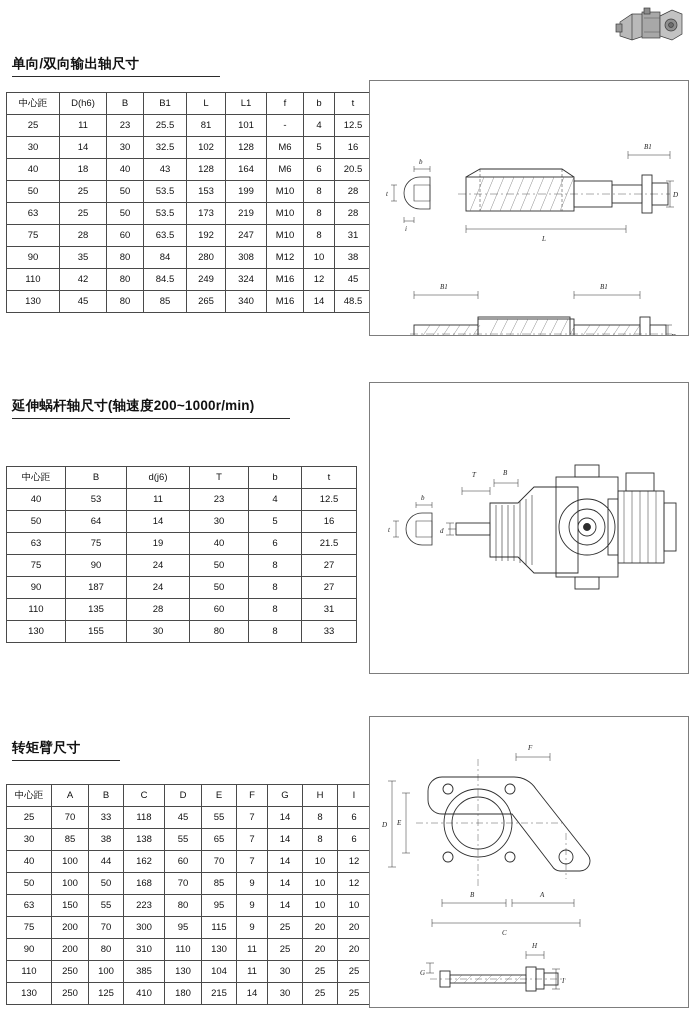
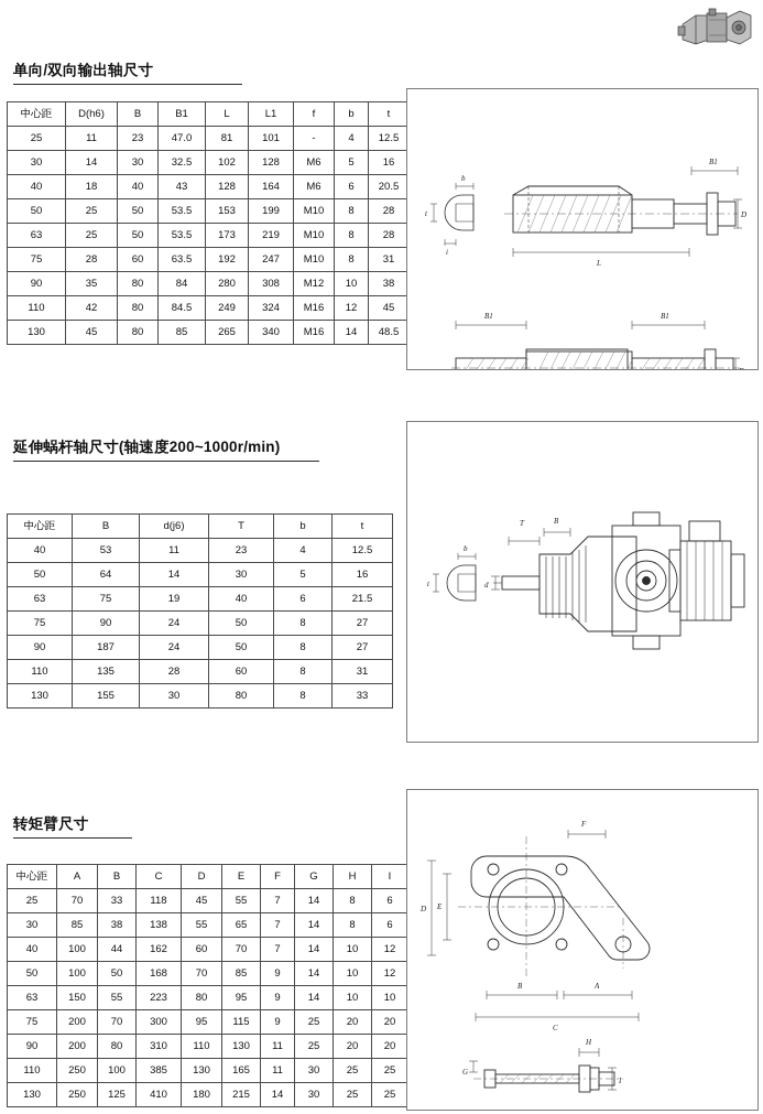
  单向/双向输出轴尺寸
  中心距	D(h6)	B	B1	L	L1	f	b	t
- 25	11	23	25.5	81	101	-	4	12.5
+ 25	11	23	47.0	81	101	-	4	12.5
  30	14	30	32.5	102	128	M6	5	16
  40	18	40	43	128	164	M6	6	20.5
  50	25	50	53.5	153	199	M10	8	28
  63	25	50	53.5	173	219	M10	8	28
  75	28	60	63.5	192	247	M10	8	31
  90	35	80	84	280	308	M12	10	38
  110	42	80	84.5	249	324	M16	12	45
  130	45	80	85	265	340	M16	14	48.5
  b
  t
  i
  B1
  L
  D
  B1
  B1
  延伸蜗杆轴尺寸(轴速度200~1000r/min)
  中心距	B	d(j6)	T	b	t
  40	53	11	23	4	12.5
  50	64	14	30	5	16
  63	75	19	40	6	21.5
  75	90	24	50	8	27
  90	187	24	50	8	27
  110	135	28	60	8	31
  130	155	30	80	8	33
  b
  t
  T
  B
  d
  转矩臂尺寸
  中心距	A	B	C	D	E	F	G	H	I
  25	70	33	118	45	55	7	14	8	6
  30	85	38	138	55	65	7	14	8	6
  40	100	44	162	60	70	7	14	10	12
  50	100	50	168	70	85	9	14	10	12
  63	150	55	223	80	95	9	14	10	10
  75	200	70	300	95	115	9	25	20	20
  90	200	80	310	110	130	11	25	20	20
- 110	250	100	385	130	104	11	30	25	25
+ 110	250	100	385	130	165	11	30	25	25
  130	250	125	410	180	215	14	30	25	25
  F
  E
  D
  B
  A
  C
  H
  G
  I
